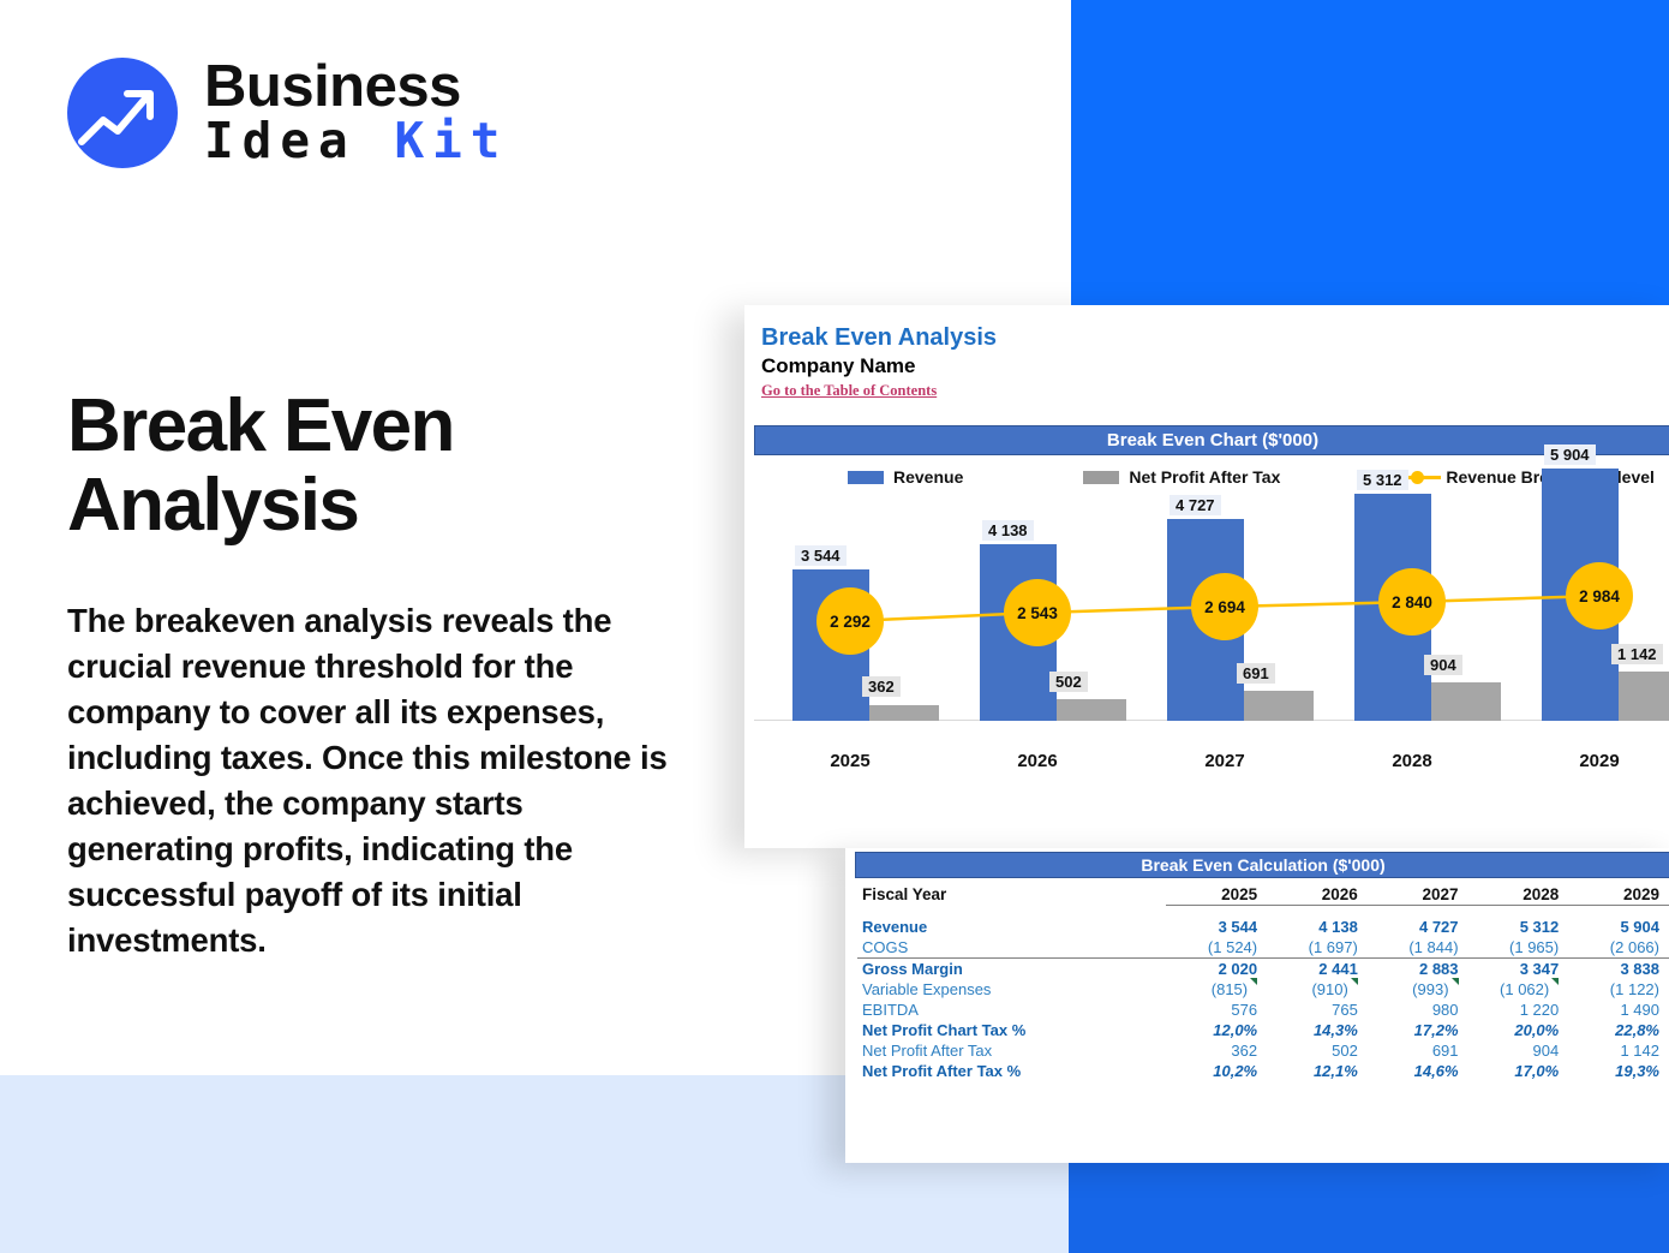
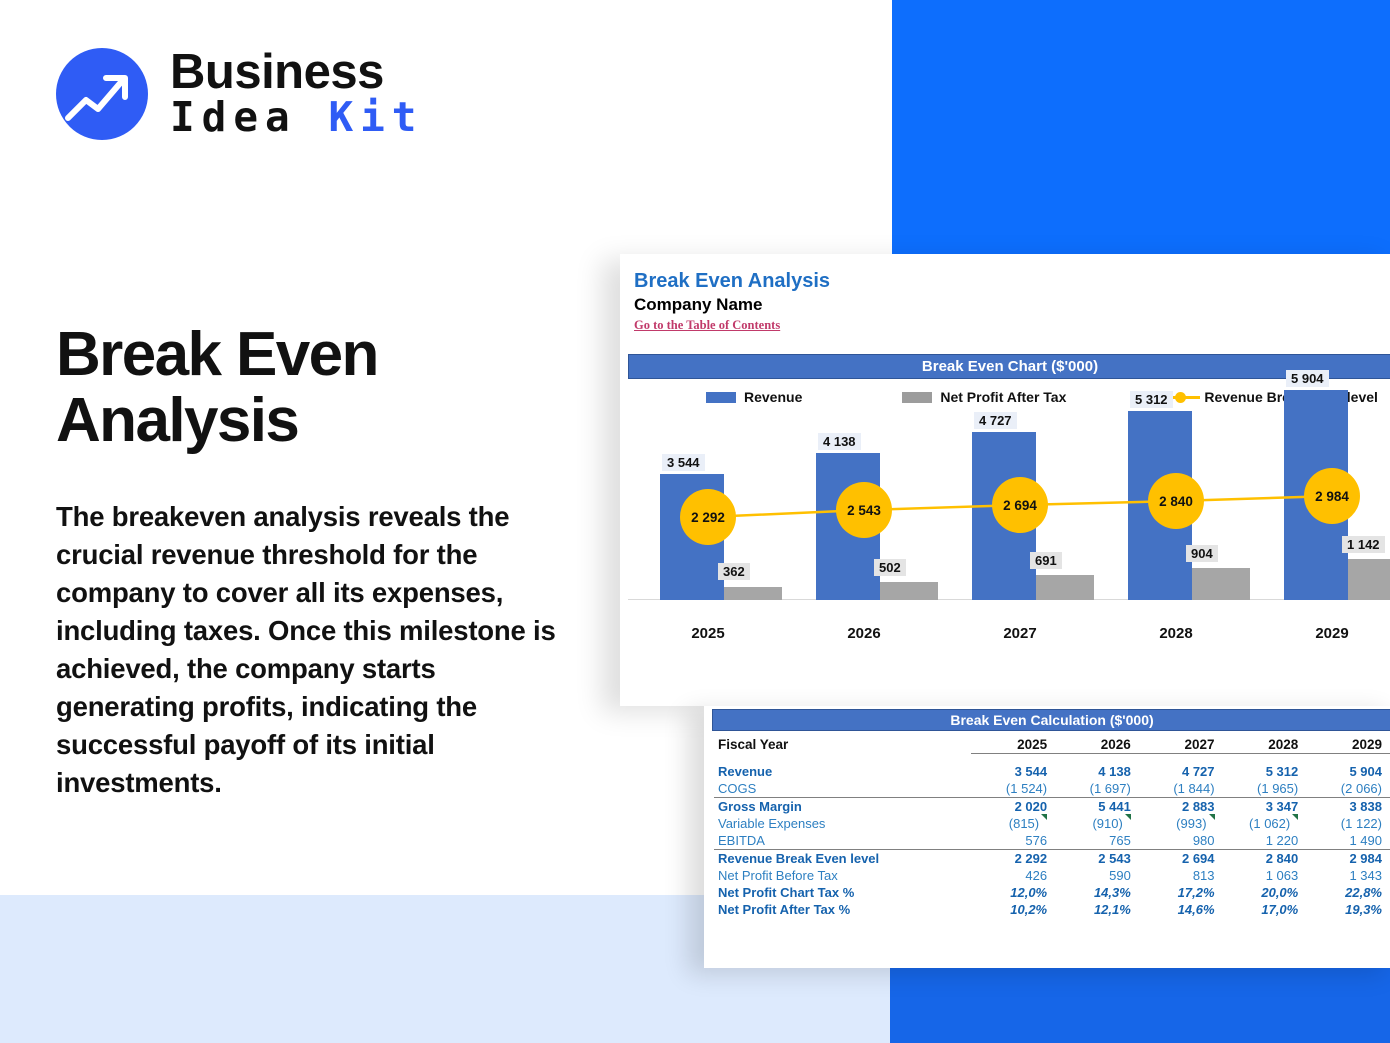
  Business
  Idea Kit
  Break Even Analysis
  The breakeven analysis reveals the crucial revenue threshold for the company to cover all its expenses, including taxes. Once this milestone is achieved, the company starts generating profits, indicating the successful payoff of its initial investments.
  Break Even Analysis
  Company Name
  Go to the Table of Contents
  Break Even Chart ($'000)
  Revenue
  Net Profit After Tax
  3 544
  362
  2025
  4 138
  502
  2026
  4 727
  691
  2027
  5 312
  904
  2028
  5 904
  1 142
  2029
  2 292
  2 543
  2 694
  2 840
  2 984
  Break Even Calculation ($'000)
  Fiscal Year	2025	2026	2027	2028	2029
  Revenue	3 544	4 138	4 727	5 312	5 904
  COGS	(1 524)	(1 697)	(1 844)	(1 965)	(2 066)
- Gross Margin	2 020	2 441	2 883	3 347	3 838
+ Gross Margin	2 020	5 441	2 883	3 347	3 838
  Variable Expenses	(815)	(910)	(993)	(1 062)	(1 122)
  EBITDA	576	765	980	1 220	1 490
+ Revenue Break Even level	2 292	2 543	2 694	2 840	2 984
+ Net Profit Before Tax	426	590	813	1 063	1 343
  Net Profit Chart Tax %	12,0%	14,3%	17,2%	20,0%	22,8%
- Net Profit After Tax	362	502	691	904	1 142
  Net Profit After Tax %	10,2%	12,1%	14,6%	17,0%	19,3%
